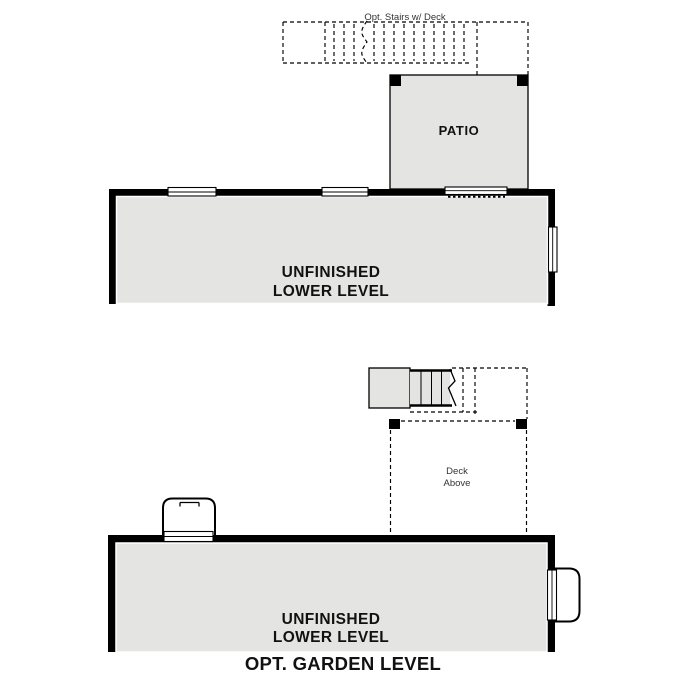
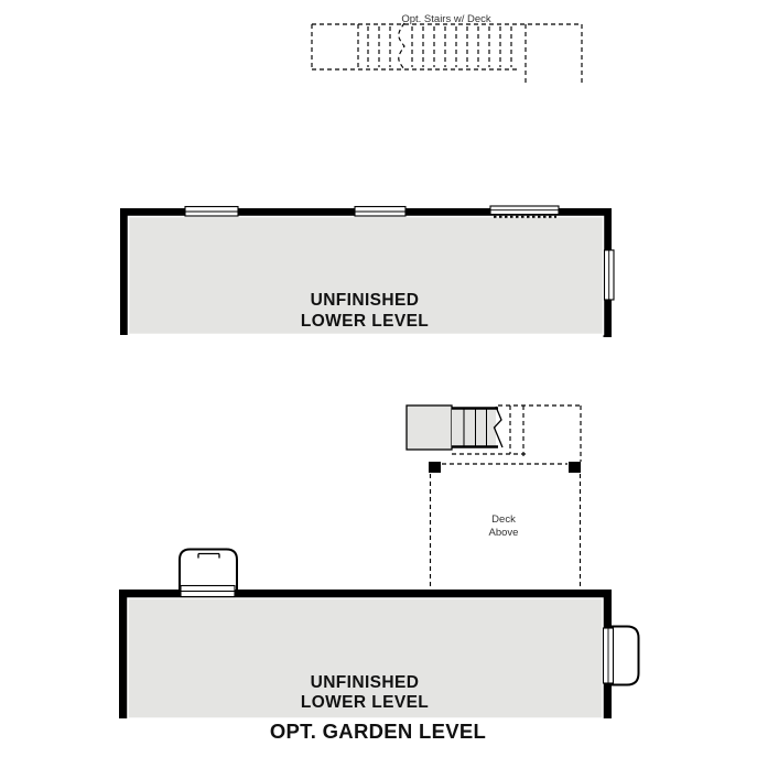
  Opt. Stairs w/ Deck
- PATIO
  UNFINISHED
  LOWER LEVEL
  Deck
  Above
  UNFINISHED
  LOWER LEVEL
  OPT. GARDEN LEVEL
